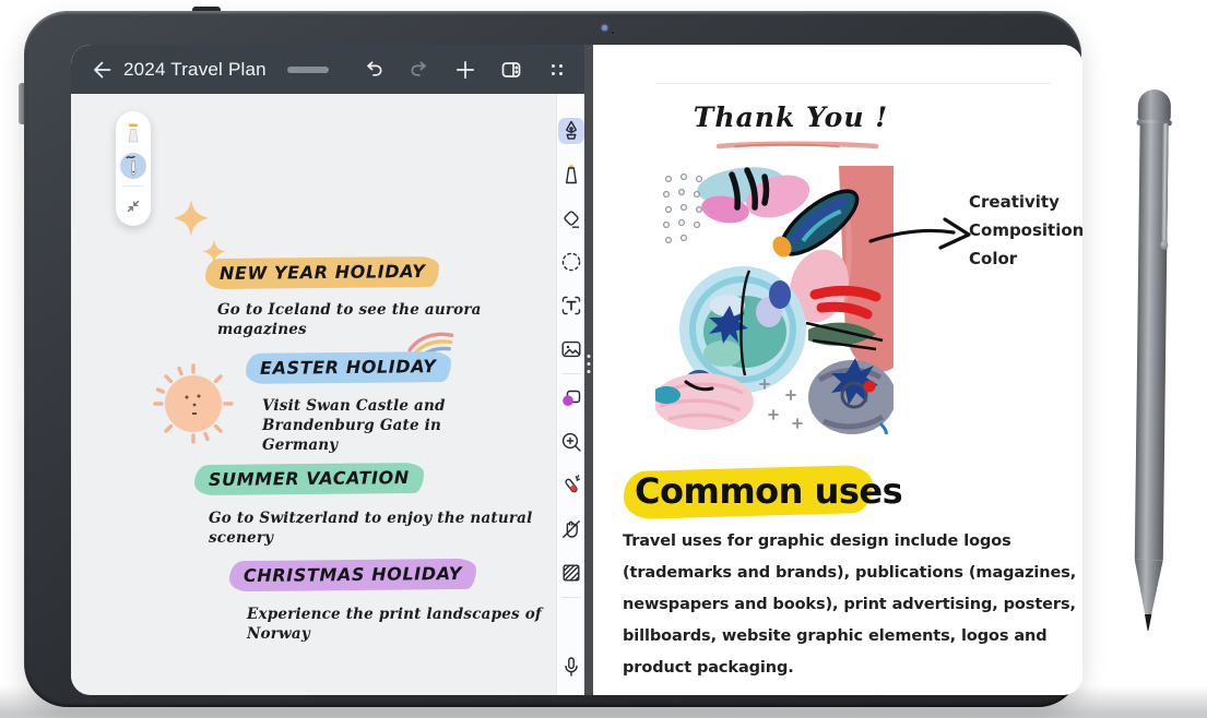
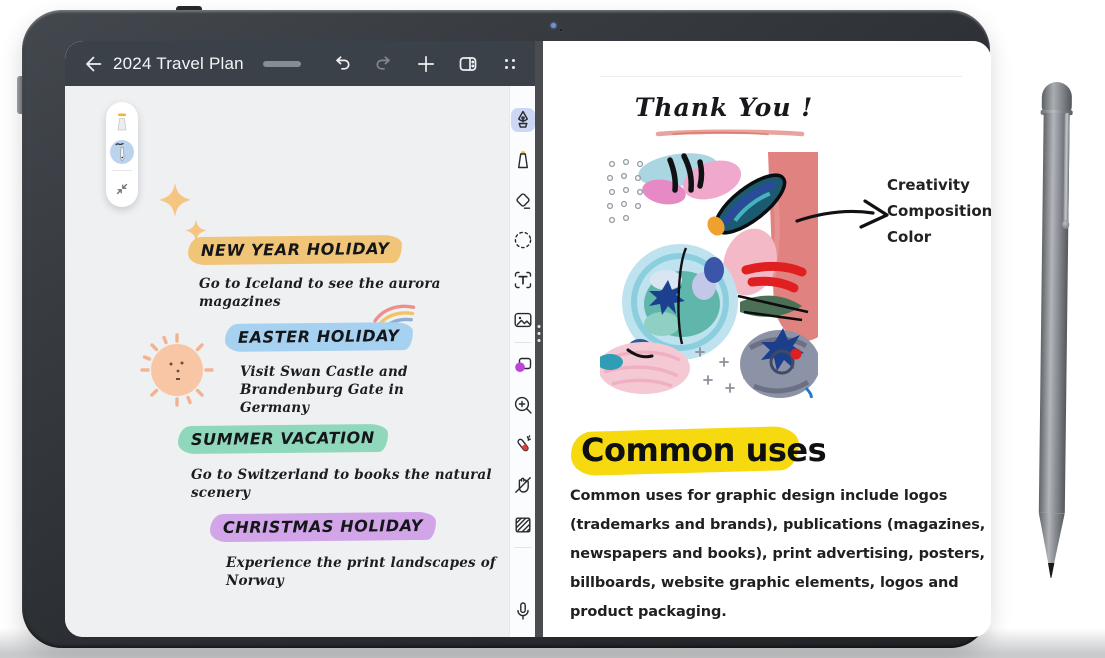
  2024 Travel Plan
  NEW YEAR HOLIDAY
  Go to Iceland to see the aurora magazines
  EASTER HOLIDAY
  Visit Swan Castle and Brandenburg Gate in Germany
  SUMMER VACATION
- Go to Switzerland to enjoy the natural scenery
+ Go to Switzerland to books the natural scenery
  CHRISTMAS HOLIDAY
  Experience the print landscapes of Norway
  Thank You !
  Creativity
  Composition
  Color
  Common uses
- Travel uses for graphic design include logos (trademarks and brands), publications (magazines, newspapers and books), print advertising, posters, billboards, website graphic elements, logos and product packaging.
+ Common uses for graphic design include logos (trademarks and brands), publications (magazines, newspapers and books), print advertising, posters, billboards, website graphic elements, logos and product packaging.
